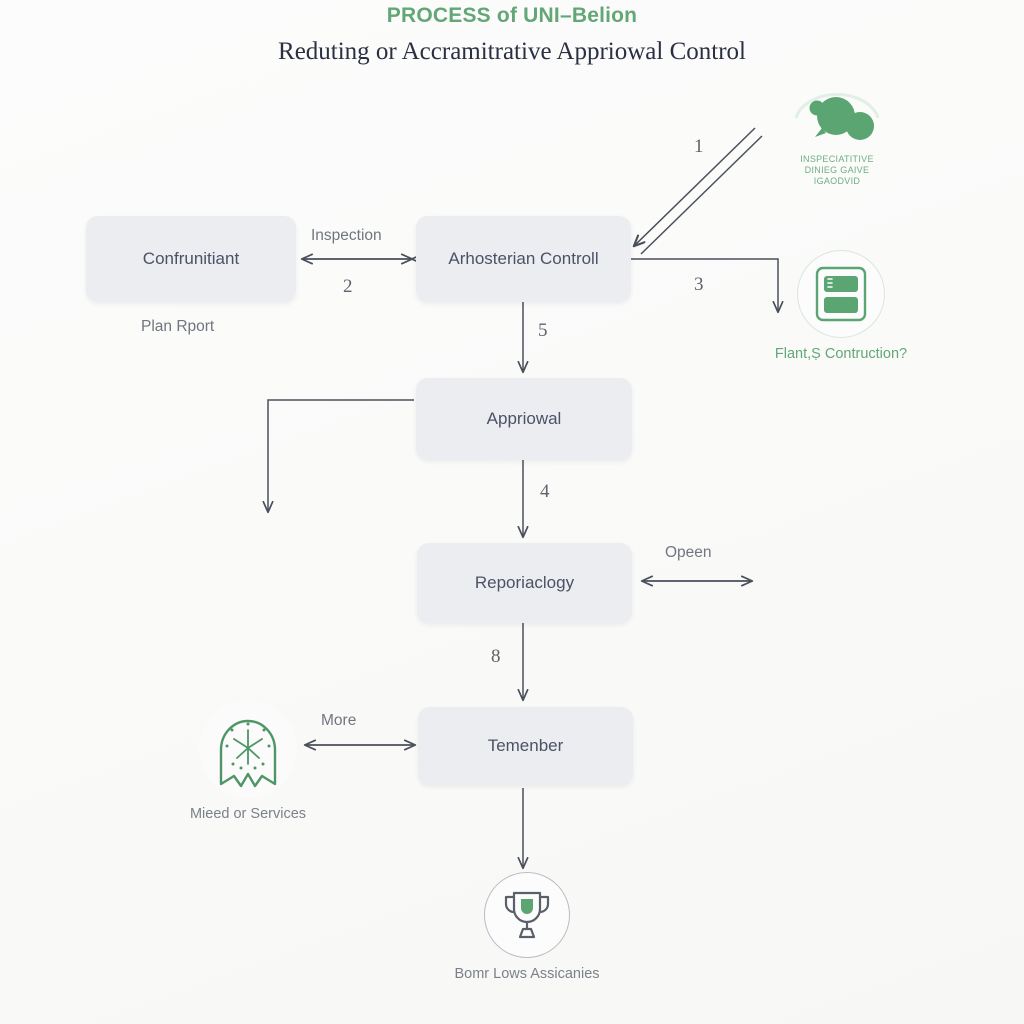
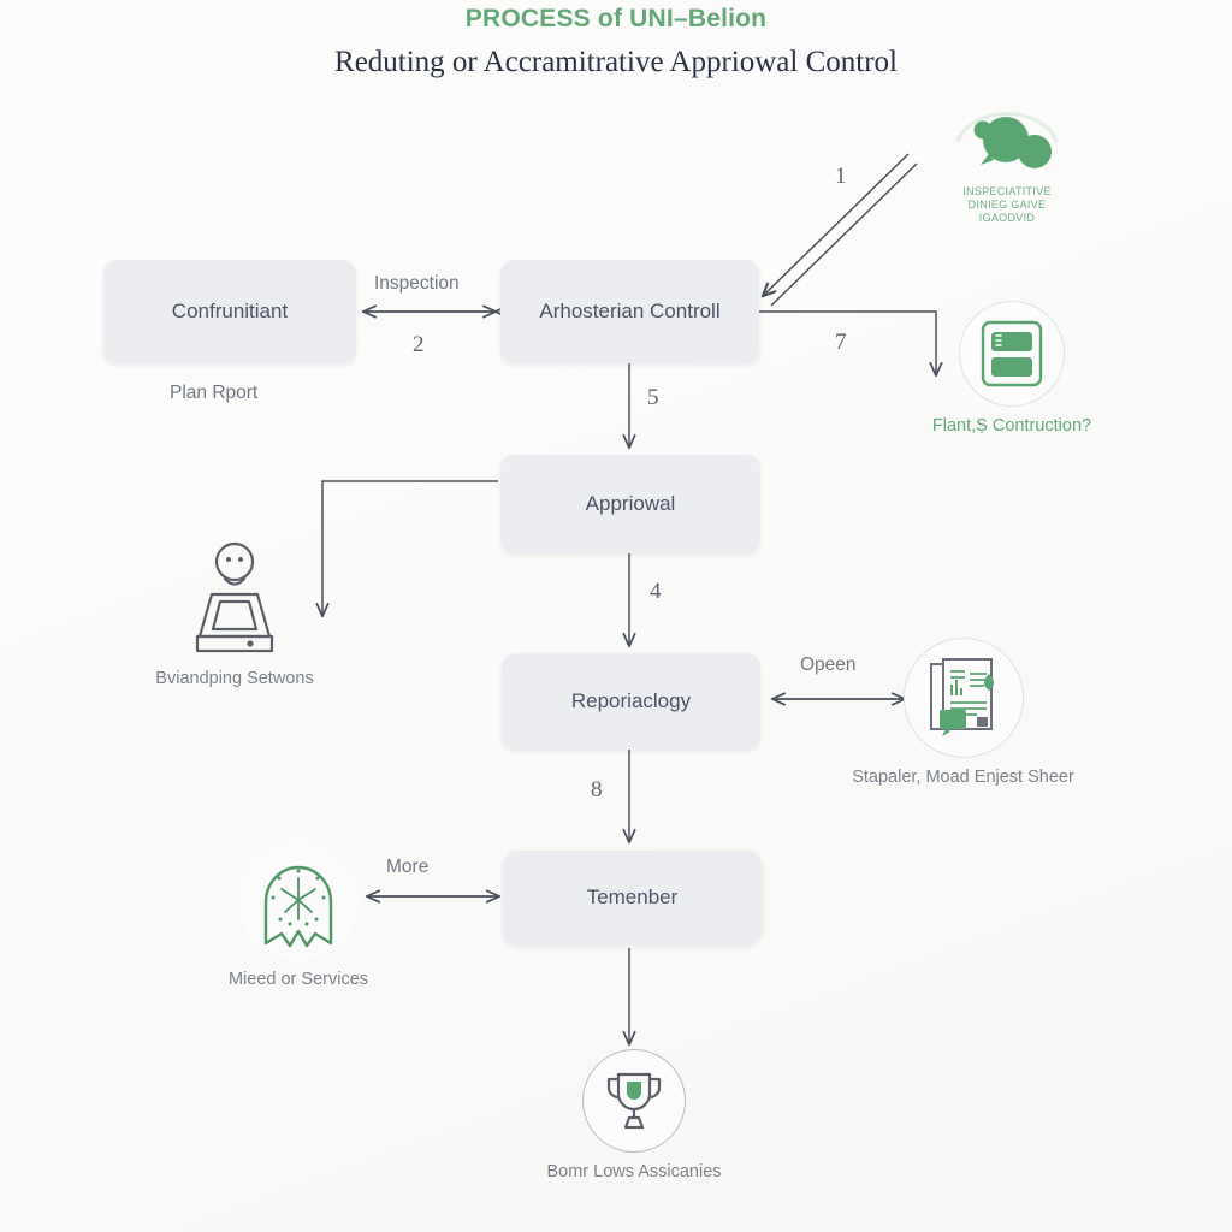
  PROCESS of UNI–Belion
  Reduting or Accramitrative Appriowal Control
  Confrunitiant
  Arhosterian Controll
  Appriowal
  Reporiaclogy
  Temenber
  Plan Rport
  Inspection
  Opeen
  More
  1
  2
- 3
+ 7
  5
  4
  8
  INSPECIATITIVE
  DINIEG GAIVE
  IGAODVID
  Flant,Ṣ Contruction?
+ Bviandping Setwons
+ Stapaler, Moad Enjest Sheer
  Mieed or Services
  Bomr Lows Assicanies
